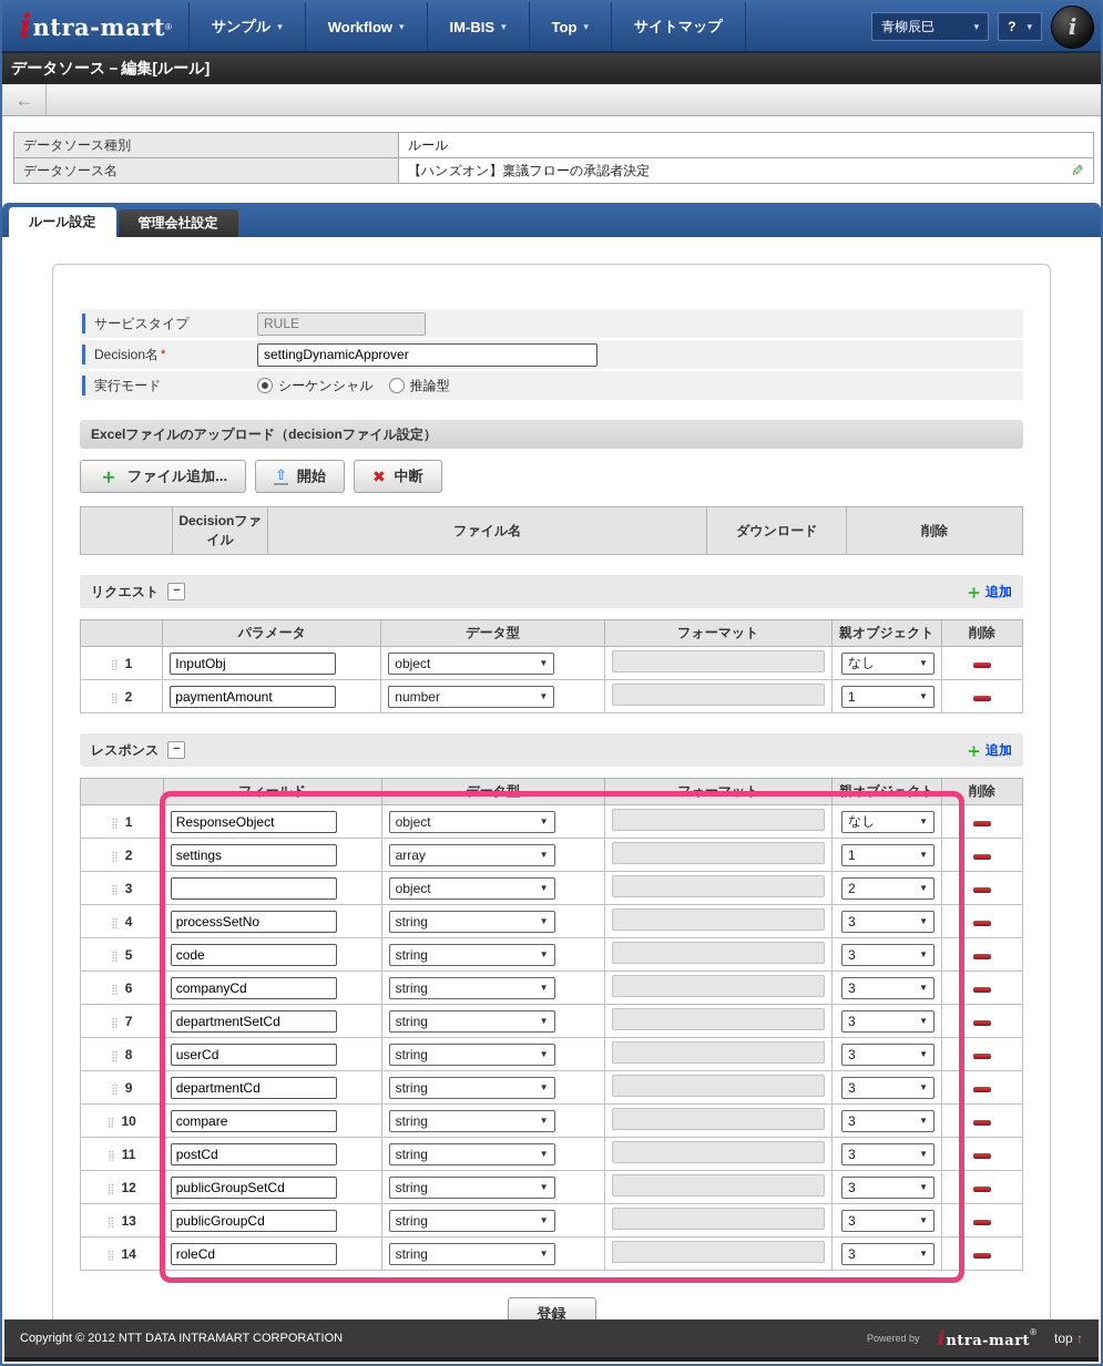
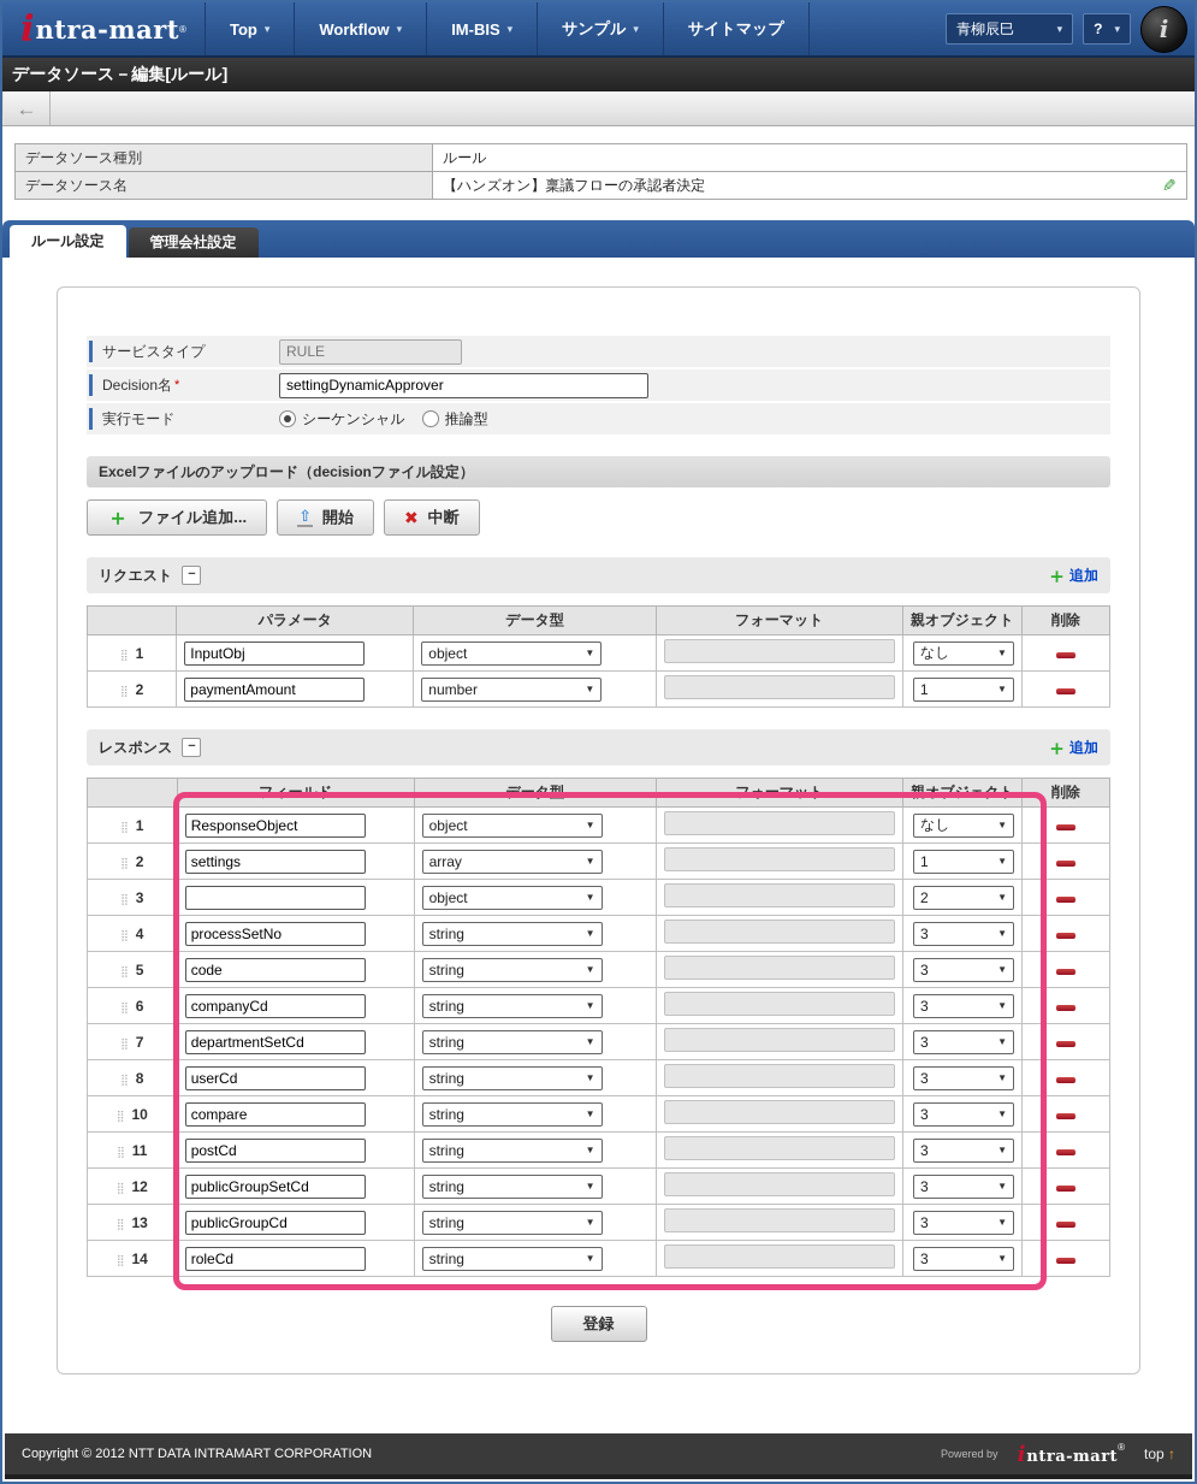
  i
  ntra-mart
  ®
- サンプル
+ Top
  ▾
  Workflow
  ▾
  IM-BIS
  ▾
- Top
+ サンプル
  ▾
  サイトマップ
  青柳辰巳
  ▾
  ?
  ▾
  i
  データソース－編集[ルール]
  ←
  データソース種別	ルール
  ルール設定
  管理会社設定
  サービスタイプ
  RULE
  Decision名
  *
  settingDynamicApprover
  実行モード
  シーケンシャル
  推論型
  Excelファイルのアップロード（decisionファイル設定）
  ＋
  ファイル追加...
  ⇧
  開始
  ✖
  中断
- 	Decisionファイル	ファイル名	ダウンロード	削除
  リクエスト
  −
  ＋
  追加
  	パラメータ	データ型	フォーマット	親オブジェクト	削除
  ⣿ 1	InputObj	object ▼		なし ▼
  ⣿ 2	paymentAmount	number ▼		1 ▼
  レスポンス
  −
  ＋
  追加
  	フィールド	データ型	フォーマット	親オブジェクト	削除
  ⣿ 1	ResponseObject	object ▼		なし ▼
  ⣿ 2	settings	array ▼		1 ▼
  ⣿ 3		object ▼		2 ▼
  ⣿ 4	processSetNo	string ▼		3 ▼
  ⣿ 5	code	string ▼		3 ▼
  ⣿ 6	companyCd	string ▼		3 ▼
  ⣿ 7	departmentSetCd	string ▼		3 ▼
  ⣿ 8	userCd	string ▼		3 ▼
- ⣿ 9	departmentCd	string ▼		3 ▼
  ⣿ 10	compare	string ▼		3 ▼
  ⣿ 11	postCd	string ▼		3 ▼
  ⣿ 12	publicGroupSetCd	string ▼		3 ▼
  ⣿ 13	publicGroupCd	string ▼		3 ▼
  ⣿ 14	roleCd	string ▼		3 ▼
  登録
  Copyright © 2012 NTT DATA INTRAMART CORPORATION
  Powered by
  intra-mart®
  top ↑
